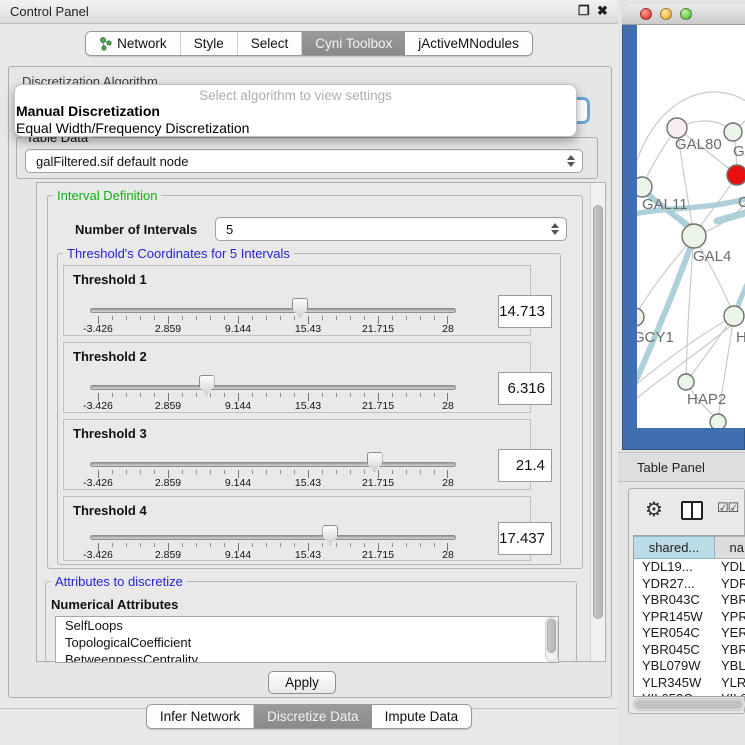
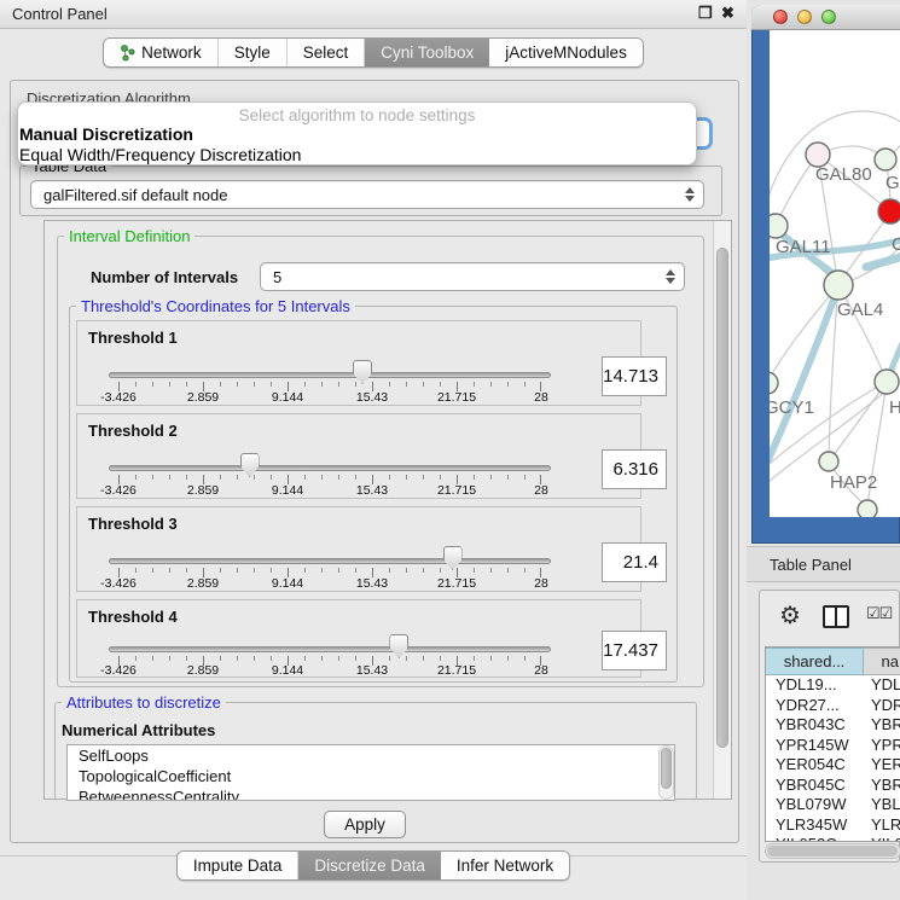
  Control Panel
  ❐
  ✖
  Network
  Style
  Select
  Cyni Toolbox
  jActiveMNodules
  Discretization Algorithm
  Table Data
  galFiltered.sif default node
- Select algorithm to view settings
+ Select algorithm to node settings
  Manual Discretization
  Equal Width/Frequency Discretization
  Interval Definition
  Number of Intervals
  5
  Threshold's Coordinates for 5 Intervals
  Threshold 1
  -3.426
  2.859
  9.144
  15.43
  21.715
  28
  14.713
  Threshold 2
  -3.426
  2.859
  9.144
  15.43
  21.715
  28
  6.316
  Threshold 3
  -3.426
  2.859
  9.144
  15.43
  21.715
  28
  21.4
  Threshold 4
  -3.426
  2.859
  9.144
  15.43
  21.715
  28
  17.437
  Attributes to discretize
  Numerical Attributes
  SelfLoops
  TopologicalCoefficient
  BetweennessCentrality
  Apply
- Infer Network
+ Impute Data
  Discretize Data
- Impute Data
+ Infer Network
  GAL80
  C
  GAL11
  GAL4
  GCY1
  H
  HAP2
  Table Panel
  ⚙
  ☑☑
  shared...
  na
  YDL19...
  YDL
  YDR27...
  YDR
  YBR043C
  YBR
  YPR145W
  YPR
  YER054C
  YER
  YBR045C
  YBR
  YBL079W
  YBL
  YLR345W
  YLR
